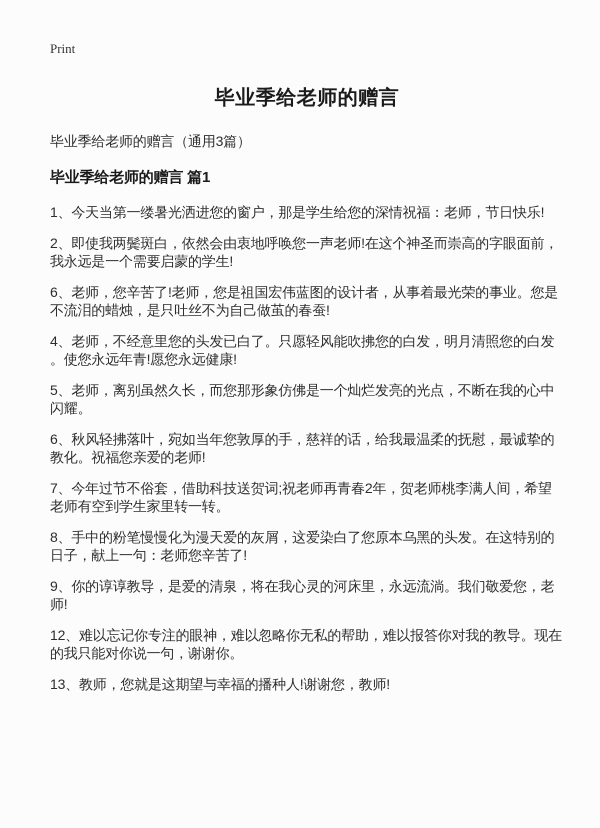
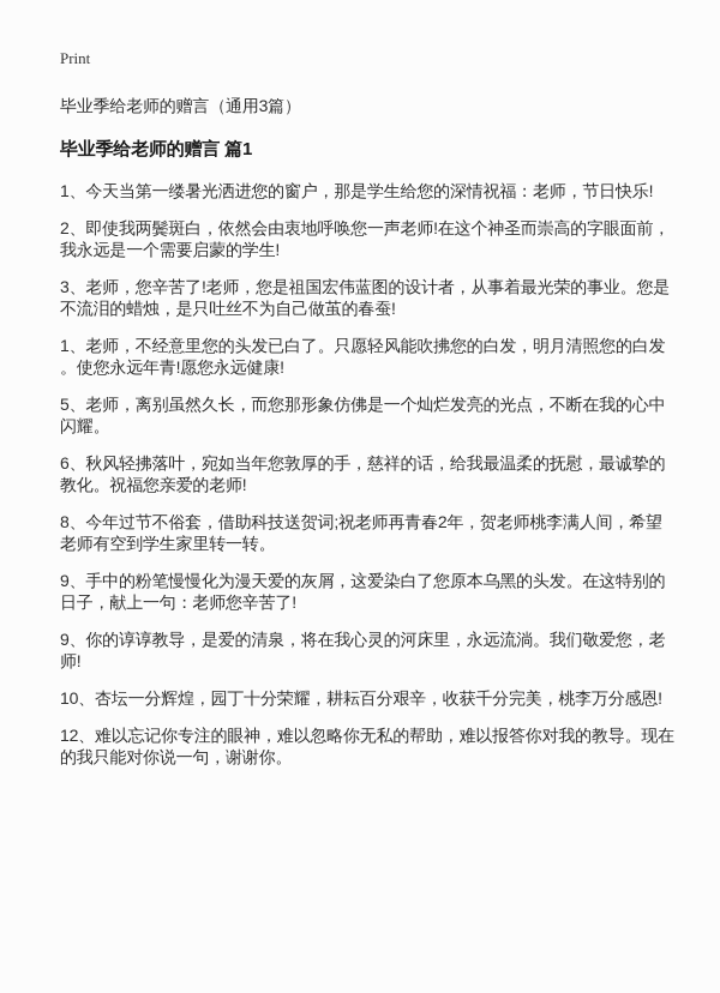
  Print
- 毕业季给老师的赠言
  毕业季给老师的赠言（通用3篇）
  毕业季给老师的赠言 篇1
  1、今天当第一缕暑光洒进您的窗户，那是学生给您的深情祝福：老师，节日快乐!
  2、即使我两鬓斑白，依然会由衷地呼唤您一声老师!在这个神圣而崇高的字眼面前，我永远是一个需要启蒙的学生!
- 6、老师，您辛苦了!老师，您是祖国宏伟蓝图的设计者，从事着最光荣的事业。您是不流泪的蜡烛，是只吐丝不为自己做茧的春蚕!
+ 3、老师，您辛苦了!老师，您是祖国宏伟蓝图的设计者，从事着最光荣的事业。您是不流泪的蜡烛，是只吐丝不为自己做茧的春蚕!
- 4、老师，不经意里您的头发已白了。只愿轻风能吹拂您的白发，明月清照您的白发。使您永远年青!愿您永远健康!
+ 1、老师，不经意里您的头发已白了。只愿轻风能吹拂您的白发，明月清照您的白发。使您永远年青!愿您永远健康!
  5、老师，离别虽然久长，而您那形象仿佛是一个灿烂发亮的光点，不断在我的心中闪耀。
  6、秋风轻拂落叶，宛如当年您敦厚的手，慈祥的话，给我最温柔的抚慰，最诚挚的教化。祝福您亲爱的老师!
- 7、今年过节不俗套，借助科技送贺词;祝老师再青春2年，贺老师桃李满人间，希望老师有空到学生家里转一转。
+ 8、今年过节不俗套，借助科技送贺词;祝老师再青春2年，贺老师桃李满人间，希望老师有空到学生家里转一转。
- 8、手中的粉笔慢慢化为漫天爱的灰屑，这爱染白了您原本乌黑的头发。在这特别的日子，献上一句：老师您辛苦了!
+ 9、手中的粉笔慢慢化为漫天爱的灰屑，这爱染白了您原本乌黑的头发。在这特别的日子，献上一句：老师您辛苦了!
  9、你的谆谆教导，是爱的清泉，将在我心灵的河床里，永远流淌。我们敬爱您，老师!
+ 10、杏坛一分辉煌，园丁十分荣耀，耕耘百分艰辛，收获千分完美，桃李万分感恩!
  12、难以忘记你专注的眼神，难以忽略你无私的帮助，难以报答你对我的教导。现在的我只能对你说一句，谢谢你。
- 13、教师，您就是这期望与幸福的播种人!谢谢您，教师!
